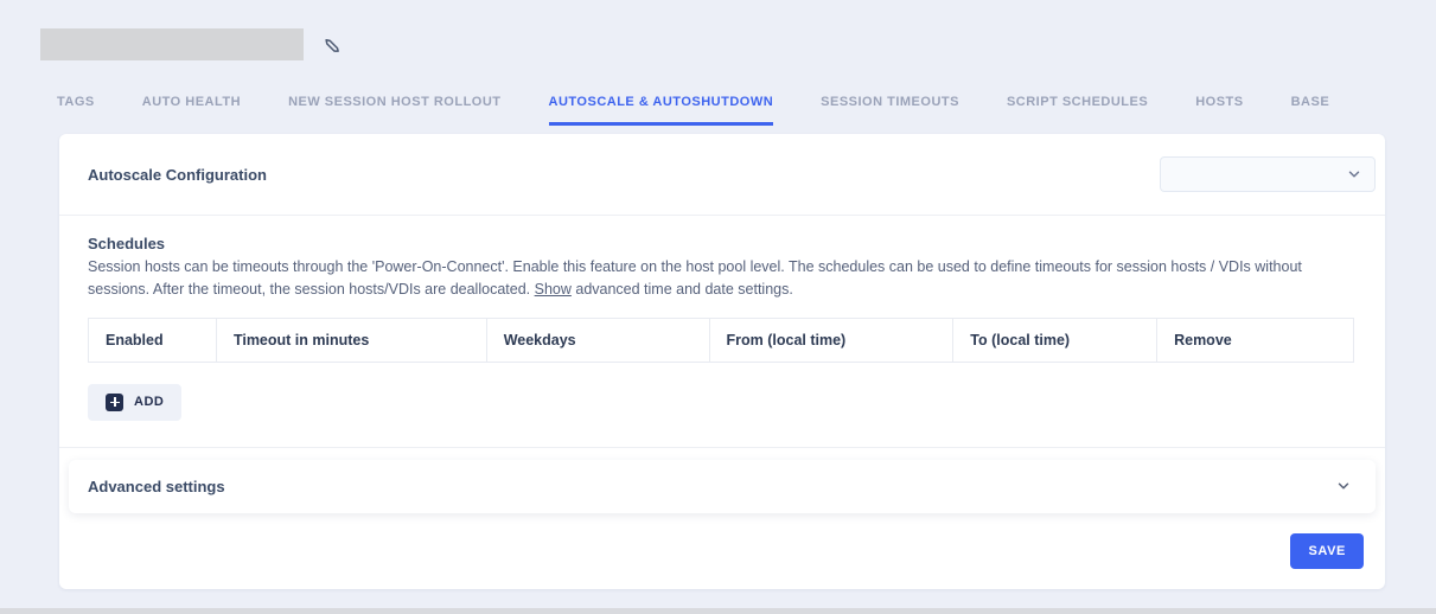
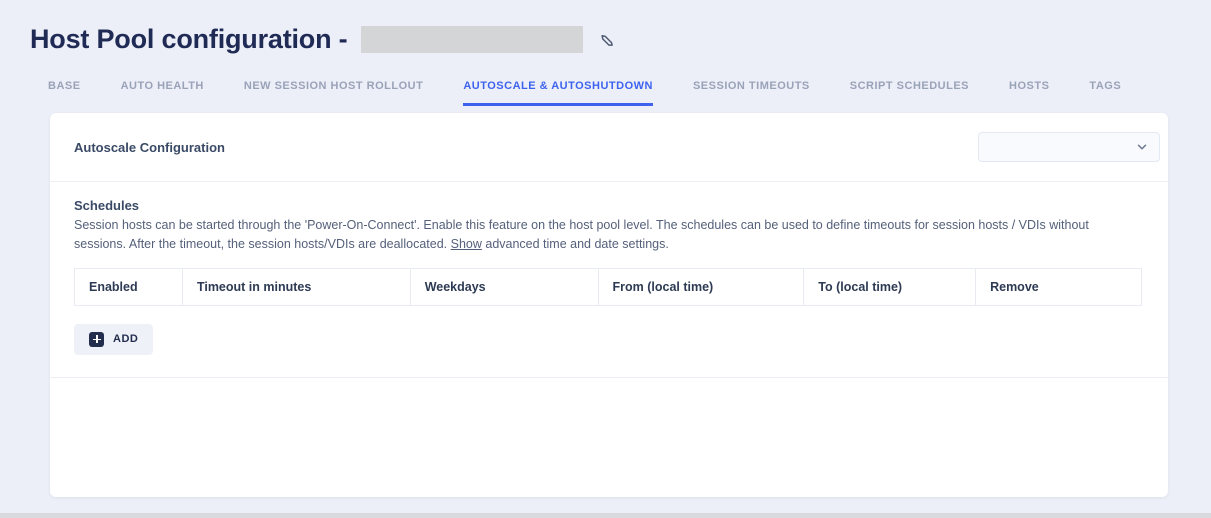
+ Host Pool configuration -
- TAGS
+ BASE
  AUTO HEALTH
  NEW SESSION HOST ROLLOUT
  AUTOSCALE & AUTOSHUTDOWN
  SESSION TIMEOUTS
  SCRIPT SCHEDULES
  HOSTS
- BASE
+ TAGS
  Autoscale Configuration
  Schedules
- Session hosts can be timeouts through the 'Power-On-Connect'. Enable this feature on the host pool level. The schedules can be used to define timeouts for session hosts / VDIs without sessions. After the timeout, the session hosts/VDIs are deallocated. Show advanced time and date settings.
+ Session hosts can be started through the 'Power-On-Connect'. Enable this feature on the host pool level. The schedules can be used to define timeouts for session hosts / VDIs without sessions. After the timeout, the session hosts/VDIs are deallocated. Show advanced time and date settings.
  Enabled	Timeout in minutes	Weekdays	From (local time)	To (local time)	Remove
  ADD
- Advanced settings
- SAVE
